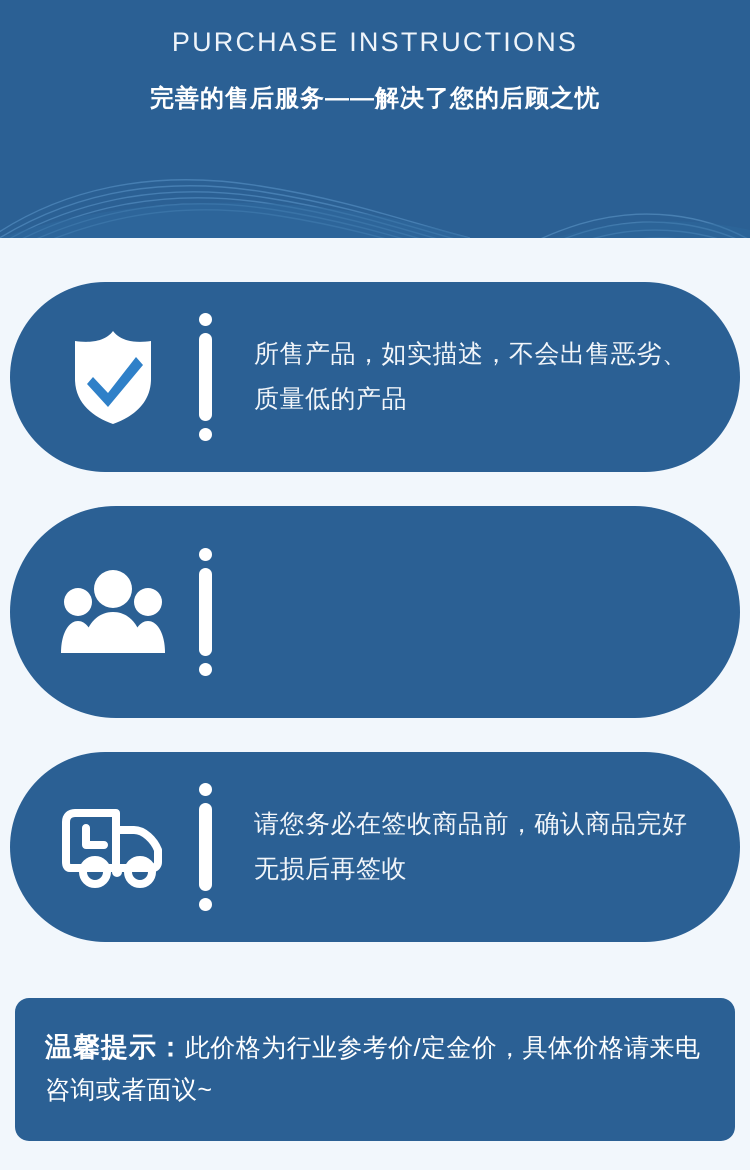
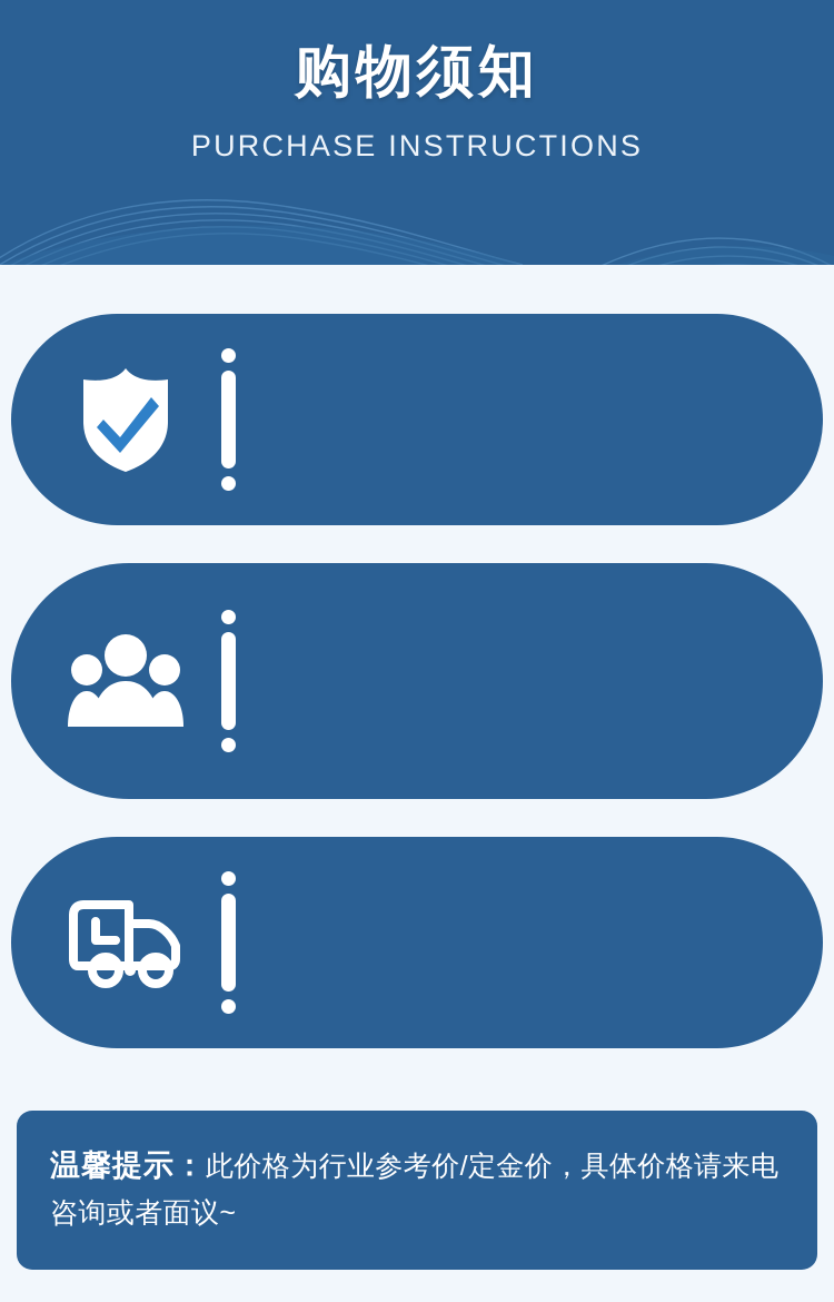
+ 购物须知
  PURCHASE INSTRUCTIONS
- 完善的售后服务——解决了您的后顾之忧
- 所售产品，如实描述，不会出售恶劣、质量低的产品
- 请您务必在签收商品前，确认商品完好无损后再签收
  温馨提示：此价格为行业参考价/定金价，具体价格请来电咨询或者面议~
